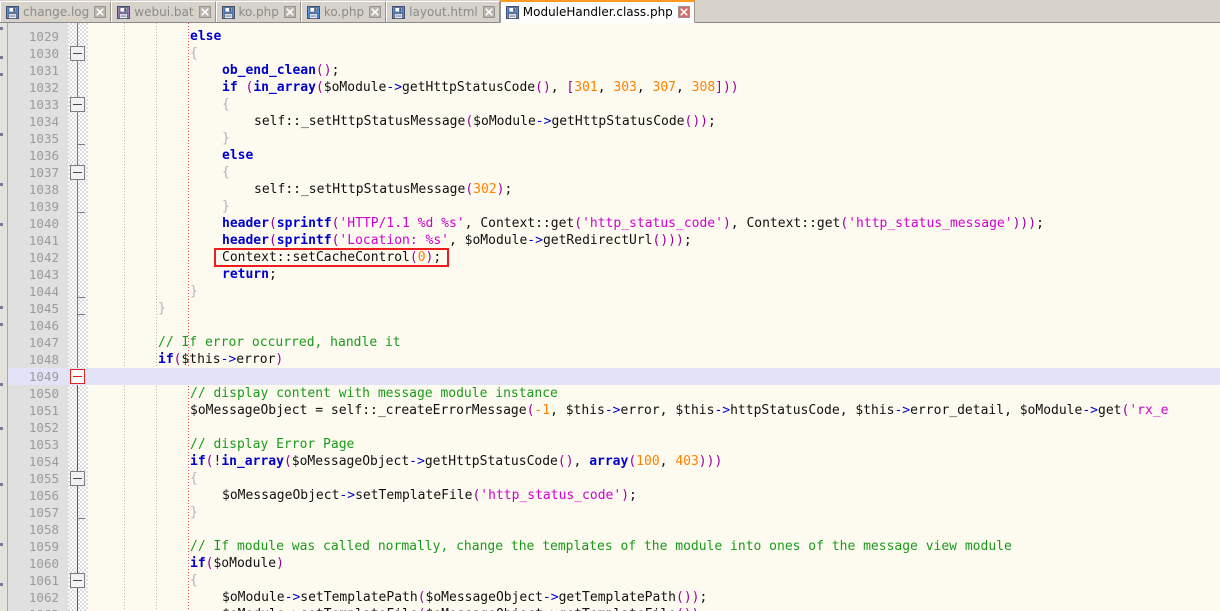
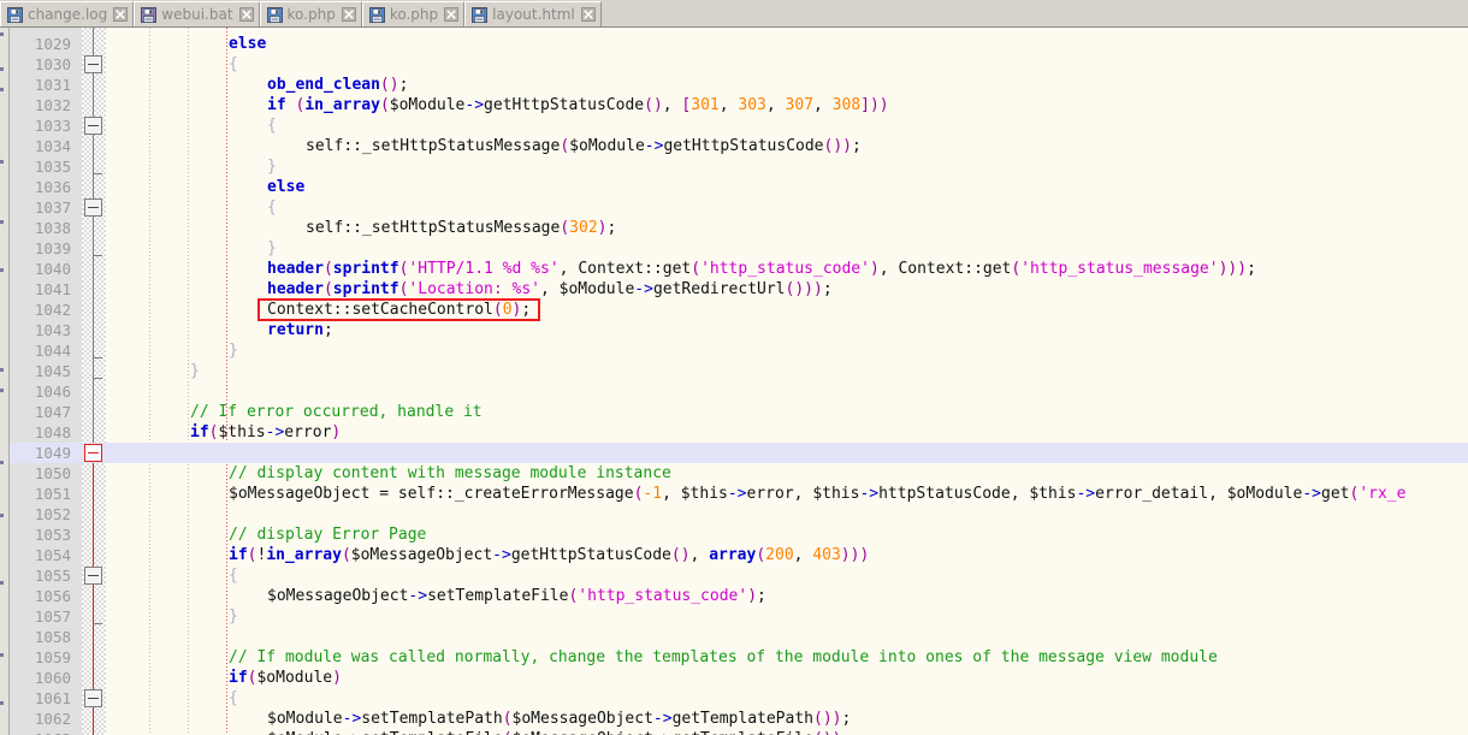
  change.log
  webui.bat
  ko.php
  ko.php
  layout.html
- ModuleHandler.class.php
  1029
  1030
  1031
  1032
  1033
  1034
  1035
  1036
  1037
  1038
  1039
  1040
  1041
  1042
  1043
  1044
  1045
  1046
  1047
  1048
  1049
  1050
  1051
  1052
  1053
  1054
  1055
  1056
  1057
  1058
  1059
  1060
  1061
  1062
  else
  {
  ob_end_clean();
  if (in_array($oModule->getHttpStatusCode(), [301, 303, 307, 308]))
  {
  self::_setHttpStatusMessage($oModule->getHttpStatusCode());
  }
  else
  {
  self::_setHttpStatusMessage(302);
  }
  header(sprintf('HTTP/1.1 %d %s', Context::get('http_status_code'), Context::get('http_status_message')));
  header(sprintf('Location: %s', $oModule->getRedirectUrl()));
  Context::setCacheControl(0);
  return;
  }
  }
  // If error occurred, handle it
  if($this->error)
  // display content with message module instance
  $oMessageObject = self::_createErrorMessage(-1, $this->error, $this->httpStatusCode, $this->error_detail, $oModule->get('rx_e
  // display Error Page
- if(!in_array($oMessageObject->getHttpStatusCode(), array(100, 403)))
+ if(!in_array($oMessageObject->getHttpStatusCode(), array(200, 403)))
  {
  $oMessageObject->setTemplateFile('http_status_code');
  }
  // If module was called normally, change the templates of the module into ones of the message view module
  if($oModule)
  {
  $oModule->setTemplatePath($oMessageObject->getTemplatePath());
